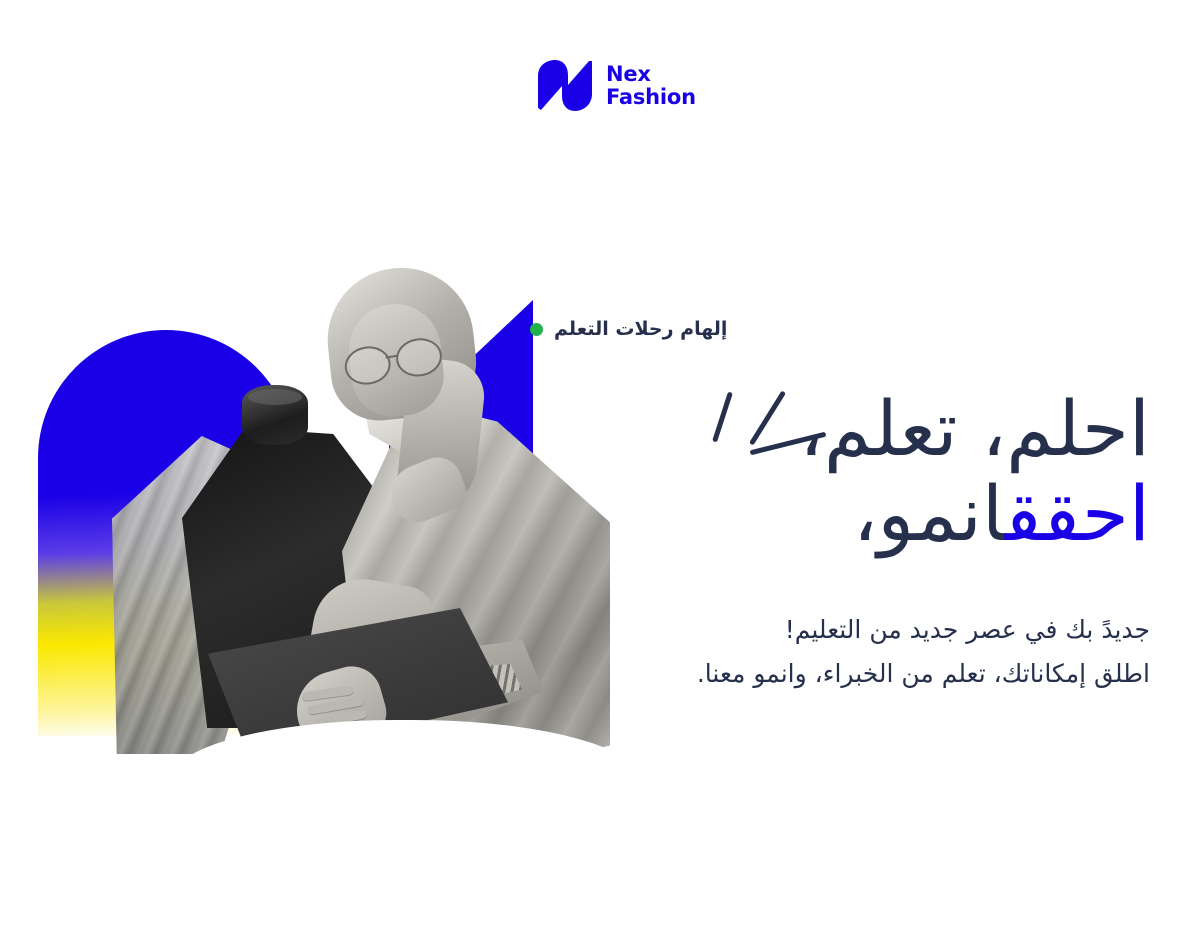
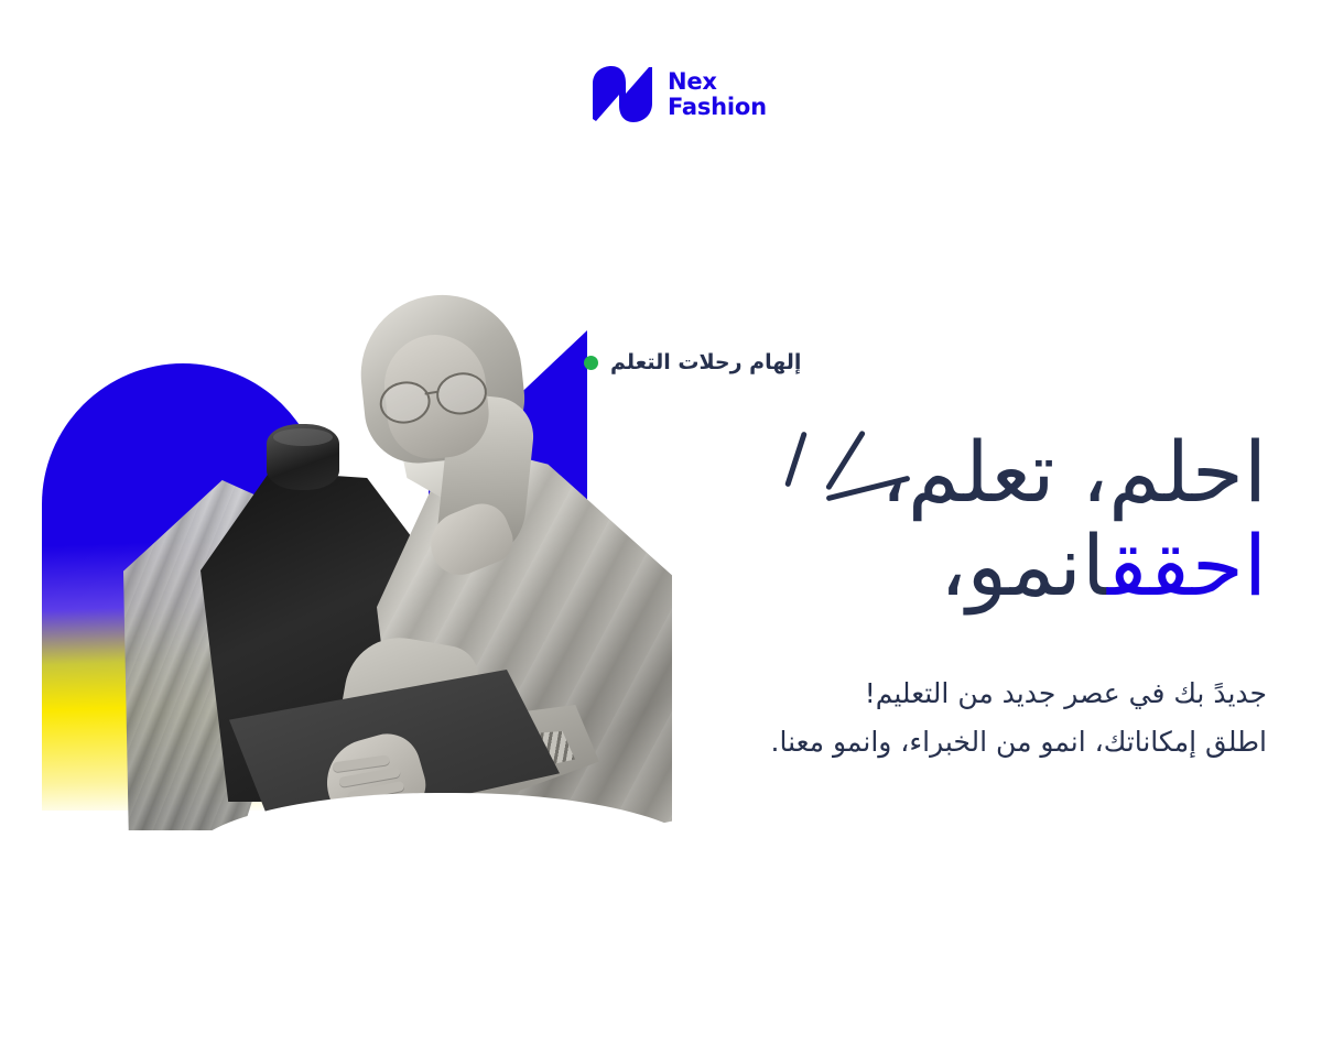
  Nex
  Fashion
  إلهام رحلات التعلم
  احلم، تعلم،
  احققانمو،
  جديدً بك في عصر جديد من التعليم!
- اطلق إمكاناتك، تعلم من الخبراء، وانمو معنا.
+ اطلق إمكاناتك، انمو من الخبراء، وانمو معنا.
